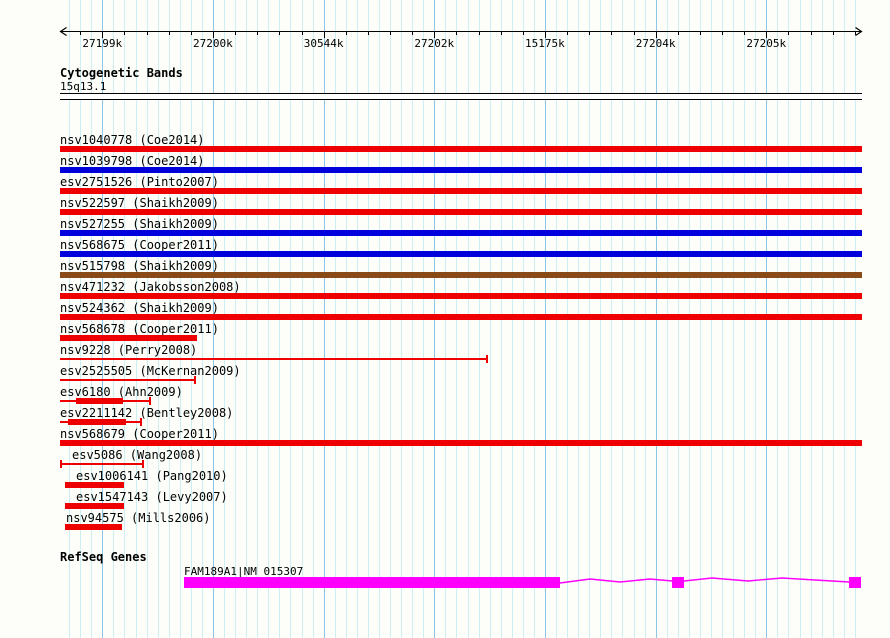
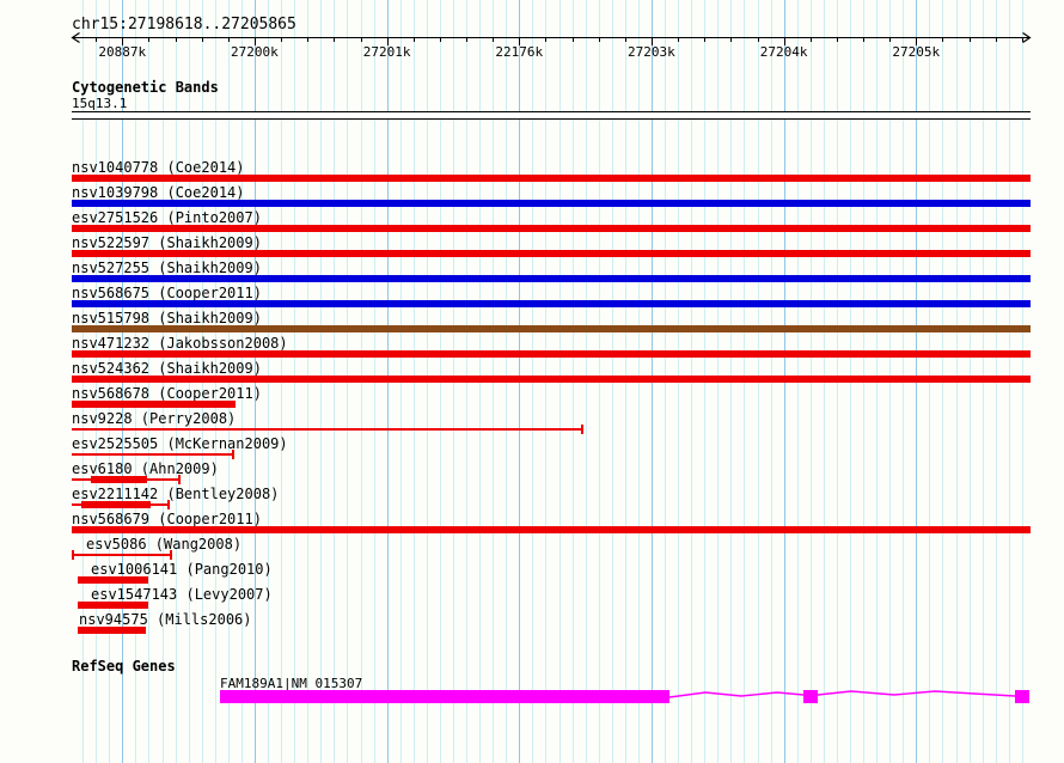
+ chr15:27198618..27205865
- 27199k
+ 20887k
  27200k
- 30544k
+ 27201k
- 27202k
+ 22176k
- 15175k
+ 27203k
  27204k
  27205k
  Cytogenetic Bands
  15q13.1
  nsv1040778 (Coe2014)
  nsv1039798 (Coe2014)
  esv2751526 (Pinto2007)
  nsv522597 (Shaikh2009)
  nsv527255 (Shaikh2009)
  nsv568675 (Cooper2011)
  nsv515798 (Shaikh2009)
  nsv471232 (Jakobsson2008)
  nsv524362 (Shaikh2009)
  nsv568678 (Cooper2011)
  nsv9228 (Perry2008)
  esv2525505 (McKernan2009)
  esv6180 (Ahn2009)
  esv2211142 (Bentley2008)
  nsv568679 (Cooper2011)
  esv5086 (Wang2008)
  esv1006141 (Pang2010)
  esv1547143 (Levy2007)
  nsv94575 (Mills2006)
  RefSeq Genes
  FAM189A1|NM_015307
